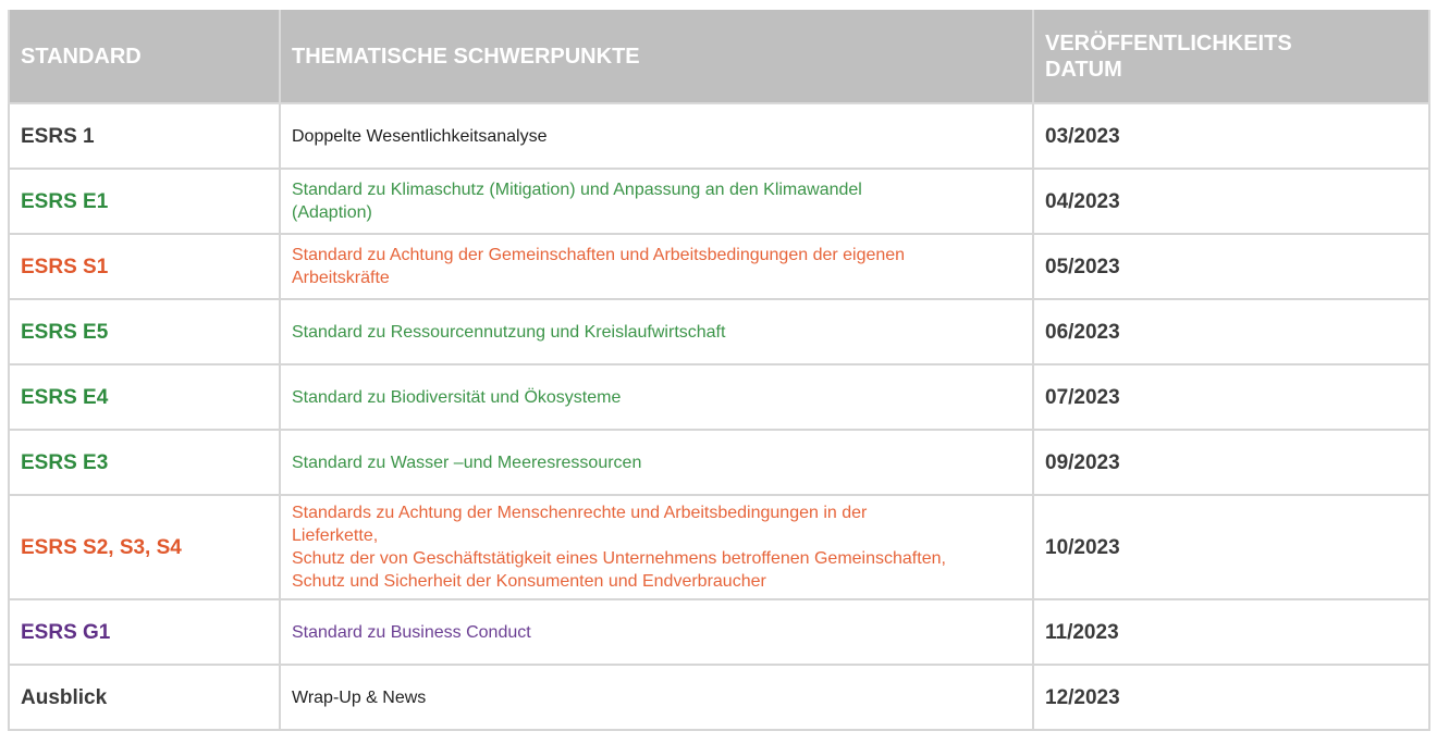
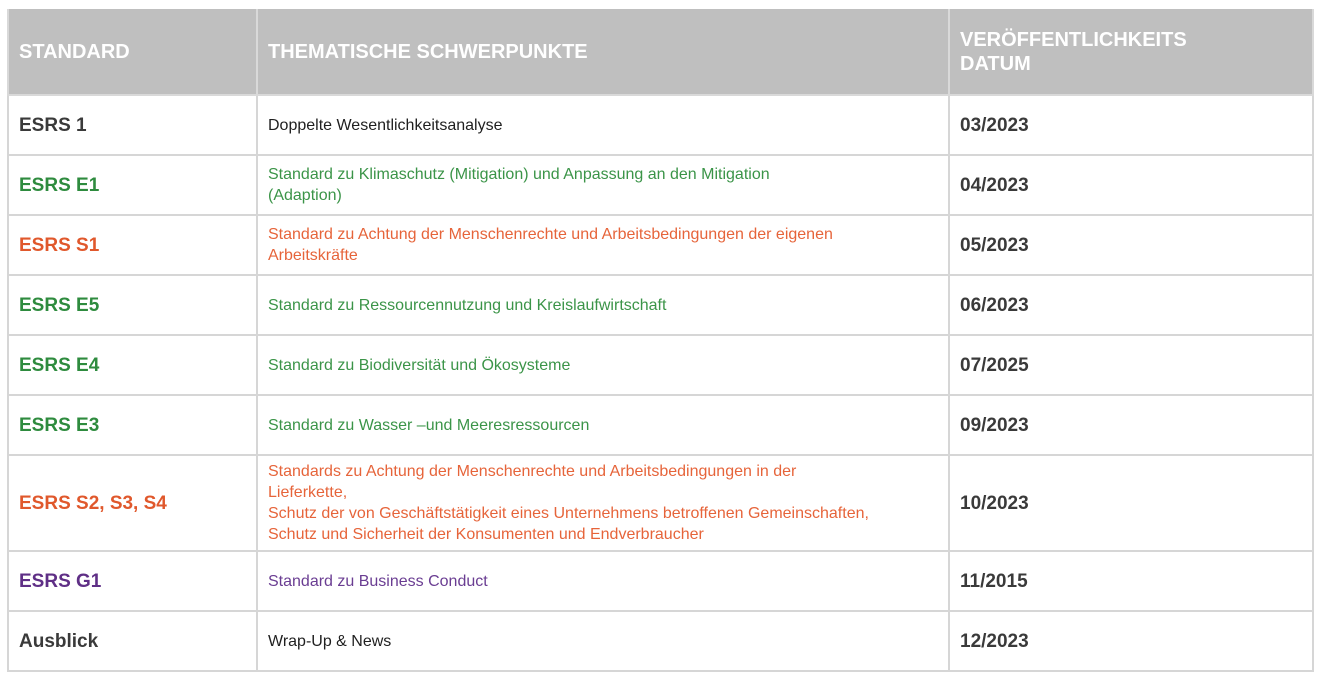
  STANDARD	THEMATISCHE SCHWERPUNKTE	VERÖFFENTLICHKEITS DATUM
  ESRS 1	Doppelte Wesentlichkeitsanalyse	03/2023
- ESRS E1	Standard zu Klimaschutz (Mitigation) und Anpassung an den Klimawandel (Adaption)	04/2023
+ ESRS E1	Standard zu Klimaschutz (Mitigation) und Anpassung an den Mitigation (Adaption)	04/2023
- ESRS S1	Standard zu Achtung der Gemeinschaften und Arbeitsbedingungen der eigenen Arbeitskräfte	05/2023
+ ESRS S1	Standard zu Achtung der Menschenrechte und Arbeitsbedingungen der eigenen Arbeitskräfte	05/2023
  ESRS E5	Standard zu Ressourcennutzung und Kreislaufwirtschaft	06/2023
- ESRS E4	Standard zu Biodiversität und Ökosysteme	07/2023
+ ESRS E4	Standard zu Biodiversität und Ökosysteme	07/2025
  ESRS E3	Standard zu Wasser –und Meeresressourcen	09/2023
  ESRS S2, S3, S4	Standards zu Achtung der Menschenrechte und Arbeitsbedingungen in der Lieferkette, Schutz der von Geschäftstätigkeit eines Unternehmens betroffenen Gemeinschaften, Schutz und Sicherheit der Konsumenten und Endverbraucher	10/2023
- ESRS G1	Standard zu Business Conduct	11/2023
+ ESRS G1	Standard zu Business Conduct	11/2015
  Ausblick	Wrap-Up & News	12/2023
